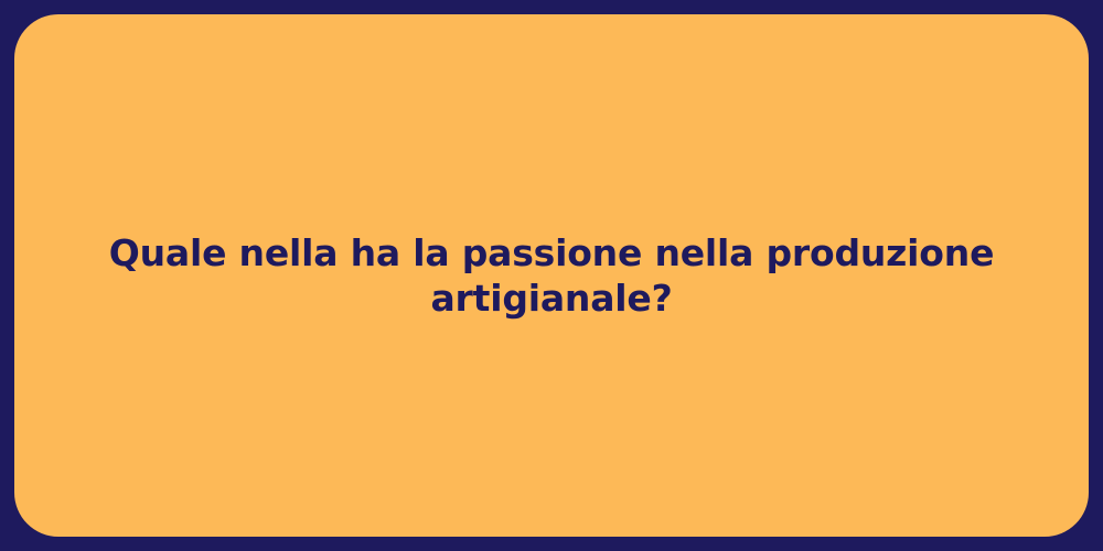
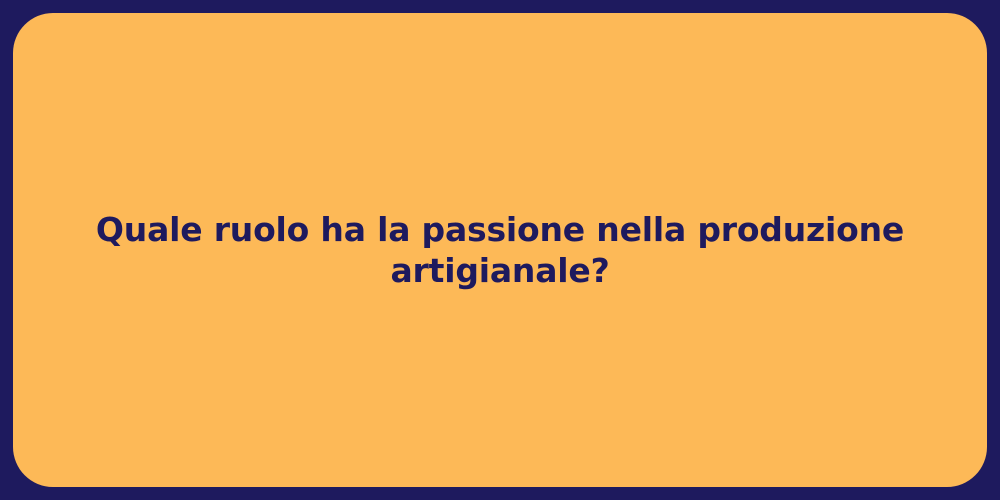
- Quale nella ha la passione nella produzione artigianale?
+ Quale ruolo ha la passione nella produzione artigianale?
